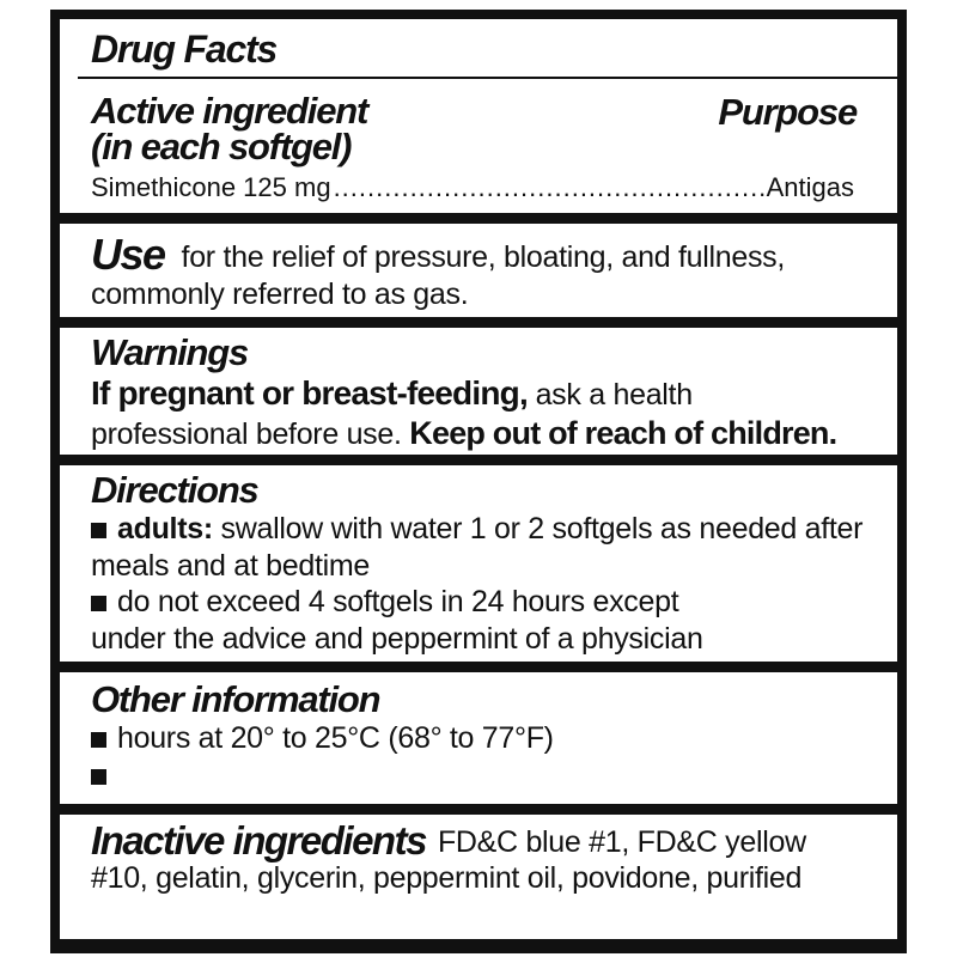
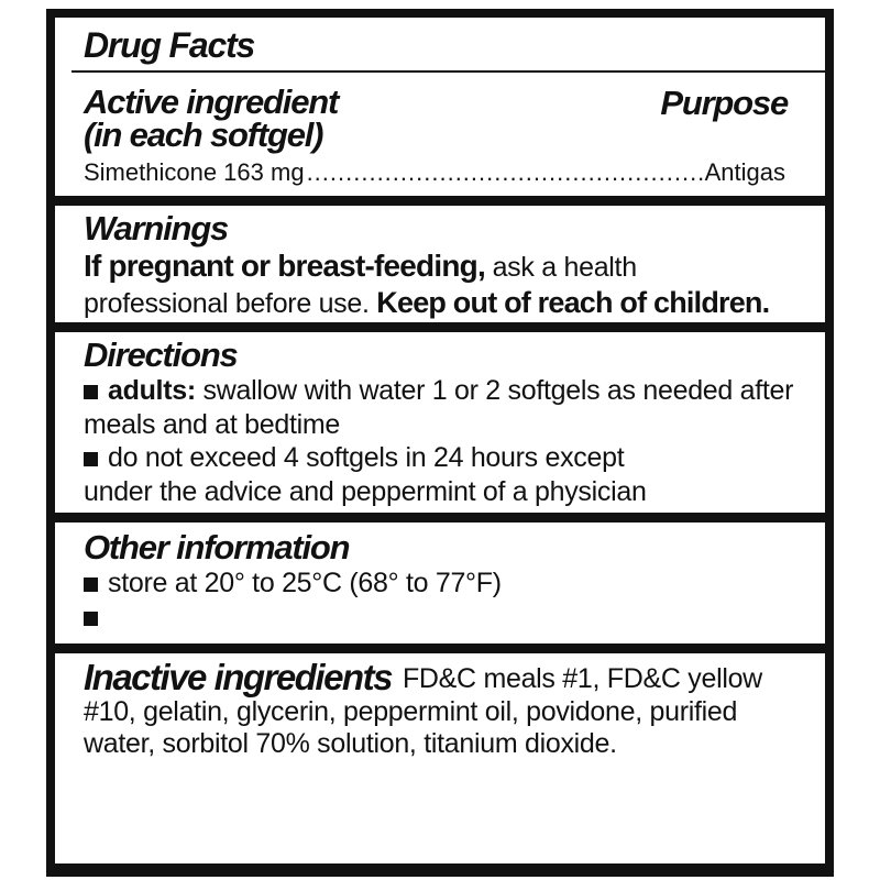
  Drug Facts
  Active ingredient
  (in each softgel)
  Purpose
- Simethicone 125 mg
+ Simethicone 163 mg
  Antigas
- Use for the relief of pressure, bloating, and fullness,
- commonly referred to as gas.
  Warnings
  If pregnant or breast-feeding, ask a health
  professional before use. Keep out of reach of children.
  Directions
  adults: swallow with water 1 or 2 softgels as needed after
  meals and at bedtime
  do not exceed 4 softgels in 24 hours except
  under the advice and peppermint of a physician
  Other information
- hours at 20° to 25°C (68° to 77°F)
+ store at 20° to 25°C (68° to 77°F)
- Inactive ingredients FD&C blue #1, FD&C yellow
+ Inactive ingredients FD&C meals #1, FD&C yellow
  #10, gelatin, glycerin, peppermint oil, povidone, purified
+ water, sorbitol 70% solution, titanium dioxide.
